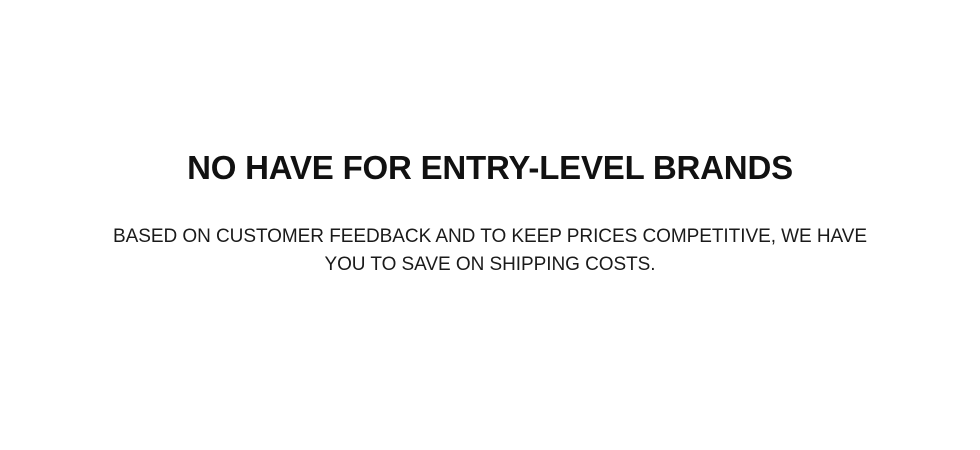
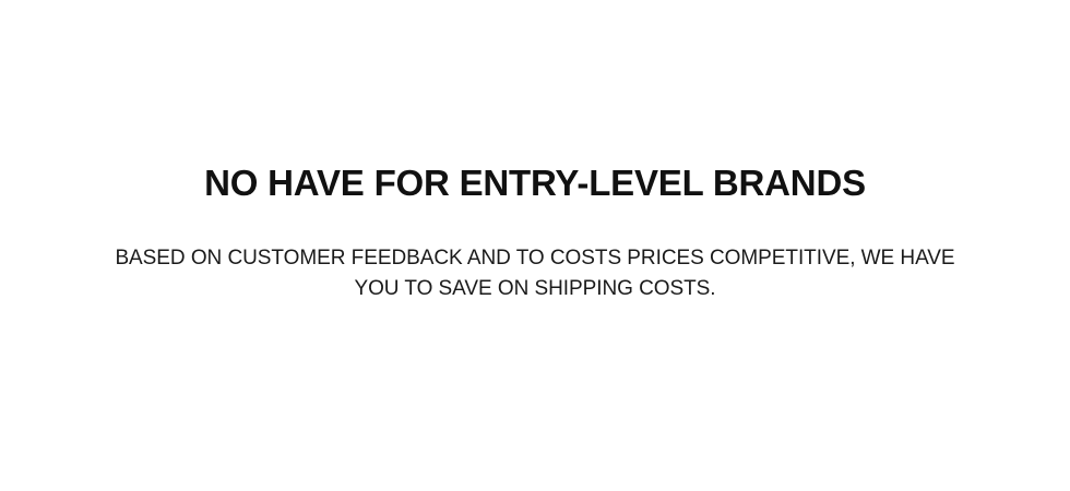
  NO HAVE FOR ENTRY-LEVEL BRANDS
- BASED ON CUSTOMER FEEDBACK AND TO KEEP PRICES COMPETITIVE, WE HAVE
+ BASED ON CUSTOMER FEEDBACK AND TO COSTS PRICES COMPETITIVE, WE HAVE
  YOU TO SAVE ON SHIPPING COSTS.
